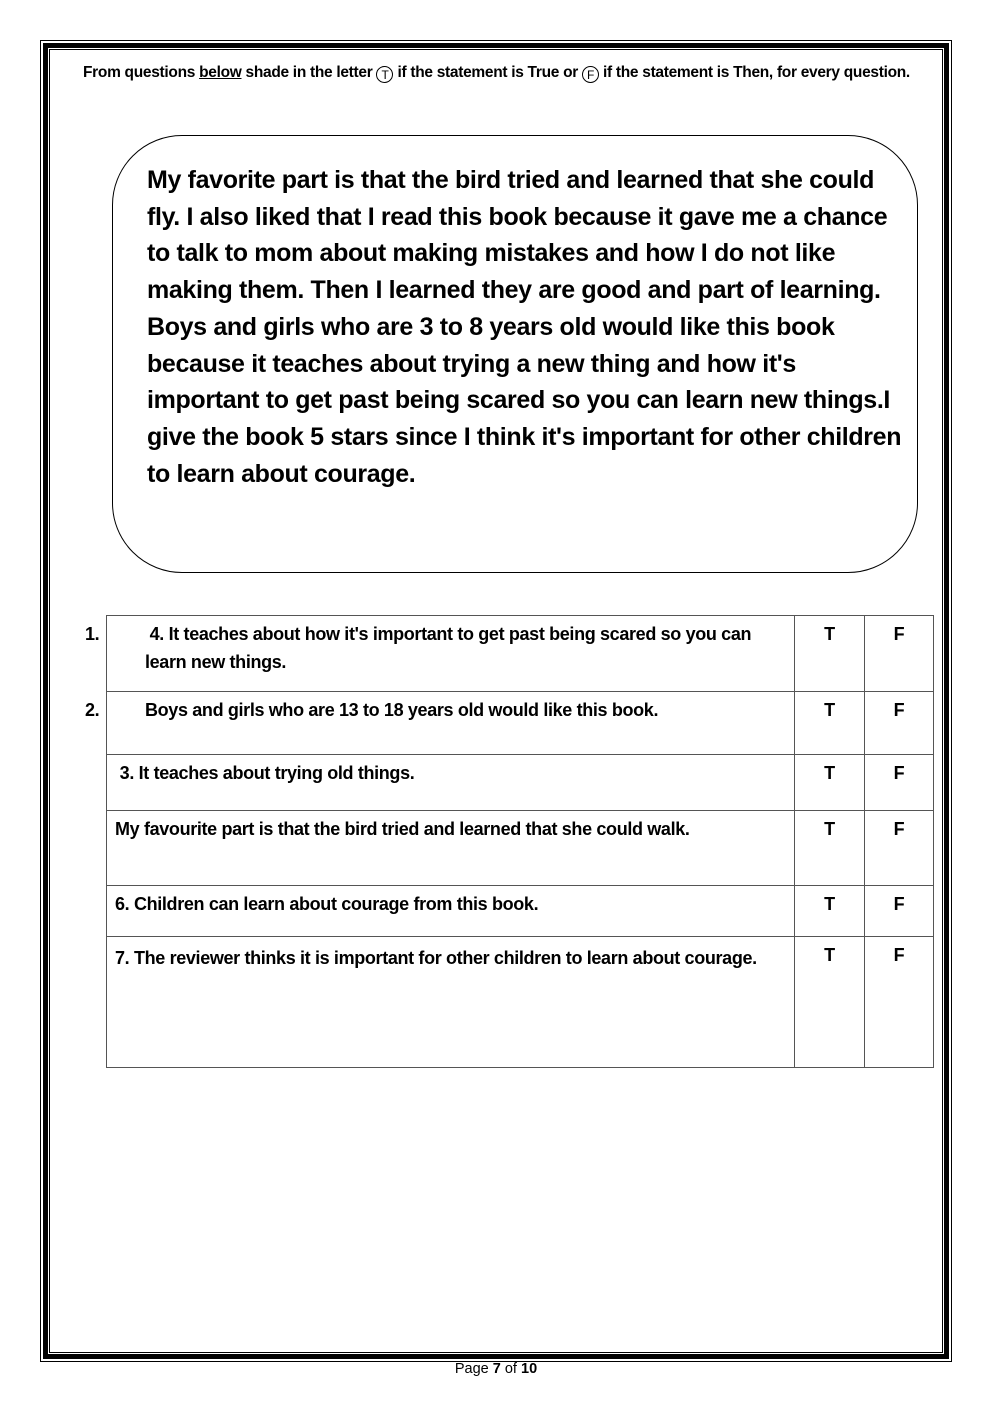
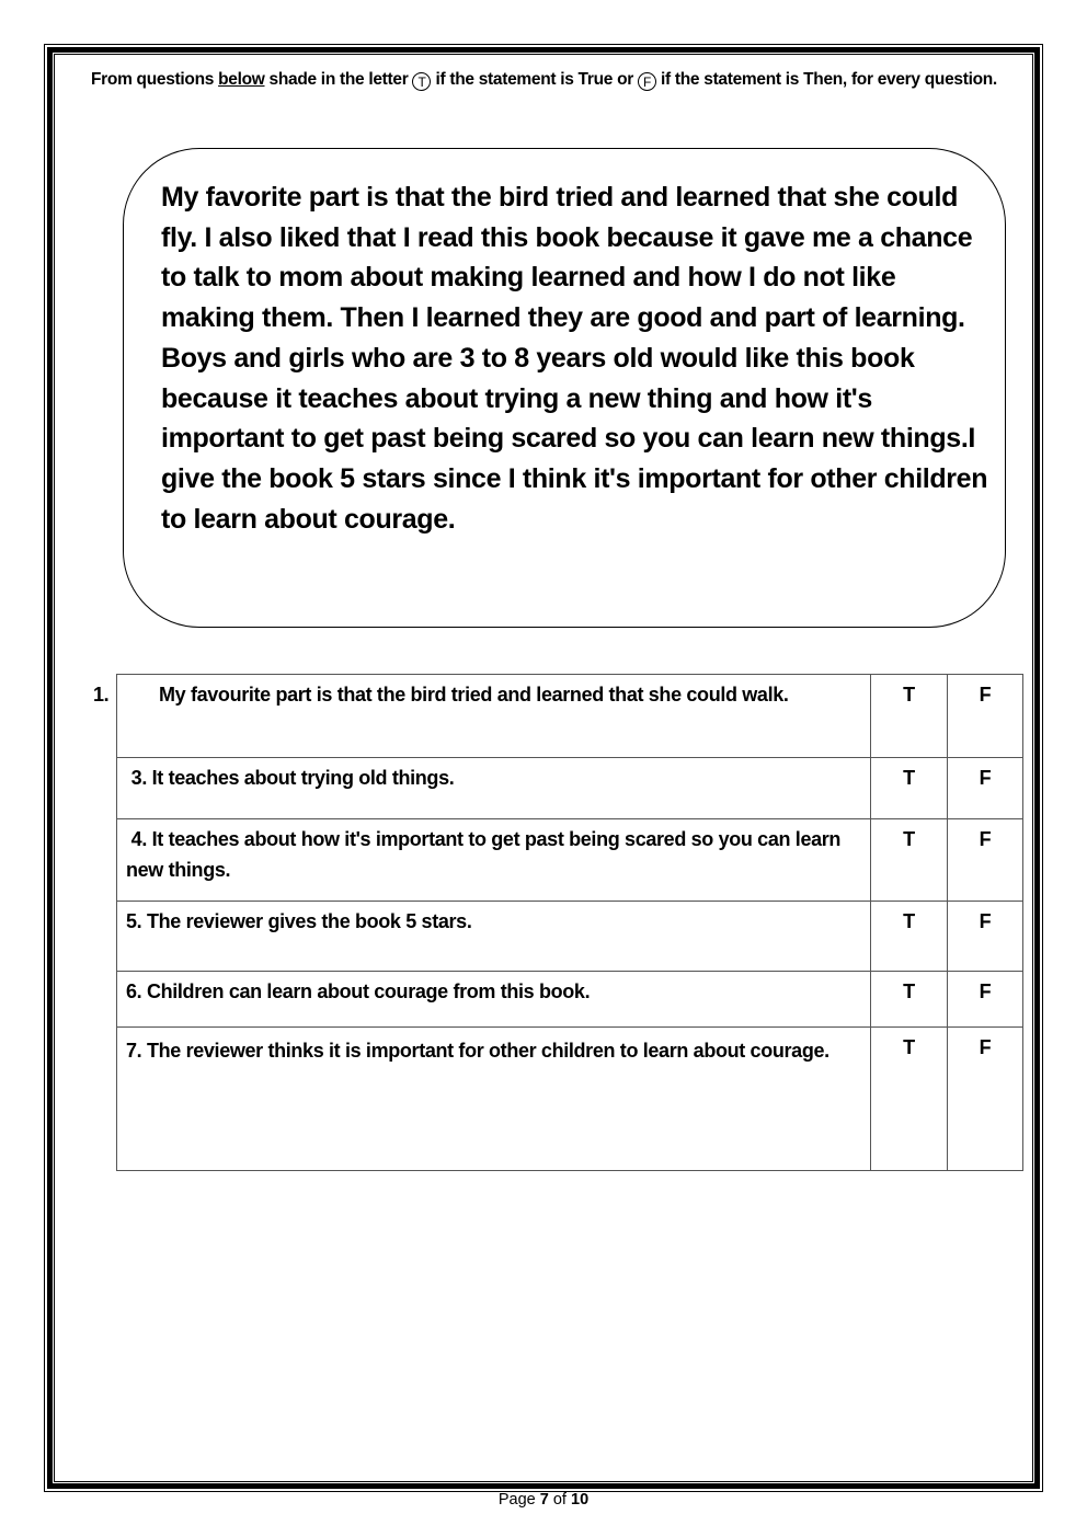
  From questions below shade in the letter T if the statement is True or F if the statement is Then, for every question.
- My favorite part is that the bird tried and learned that she could fly. I also liked that I read this book because it gave me a chance to talk to mom about making mistakes and how I do not like making them. Then I learned they are good and part of learning.
+ My favorite part is that the bird tried and learned that she could fly. I also liked that I read this book because it gave me a chance to talk to mom about making learned and how I do not like making them. Then I learned they are good and part of learning.
  Boys and girls who are 3 to 8 years old would like this book because it teaches about trying a new thing and how it's important to get past being scared so you can learn new things.I give the book 5 stars since I think it's important for other children to learn about courage.
- 1. 4. It teaches about how it's important to get past being scared so you can learn new things.	T	F
+ 1. My favourite part is that the bird tried and learned that she could walk.	T	F
- 2. Boys and girls who are 13 to 18 years old would like this book.	T	F
  3. It teaches about trying old things.	T	F
- My favourite part is that the bird tried and learned that she could walk.	T	F
+ 4. It teaches about how it's important to get past being scared so you can learn new things.	T	F
+ 5. The reviewer gives the book 5 stars.	T	F
  6. Children can learn about courage from this book.	T	F
  7. The reviewer thinks it is important for other children to learn about courage.	T	F
  Page 7 of 10
